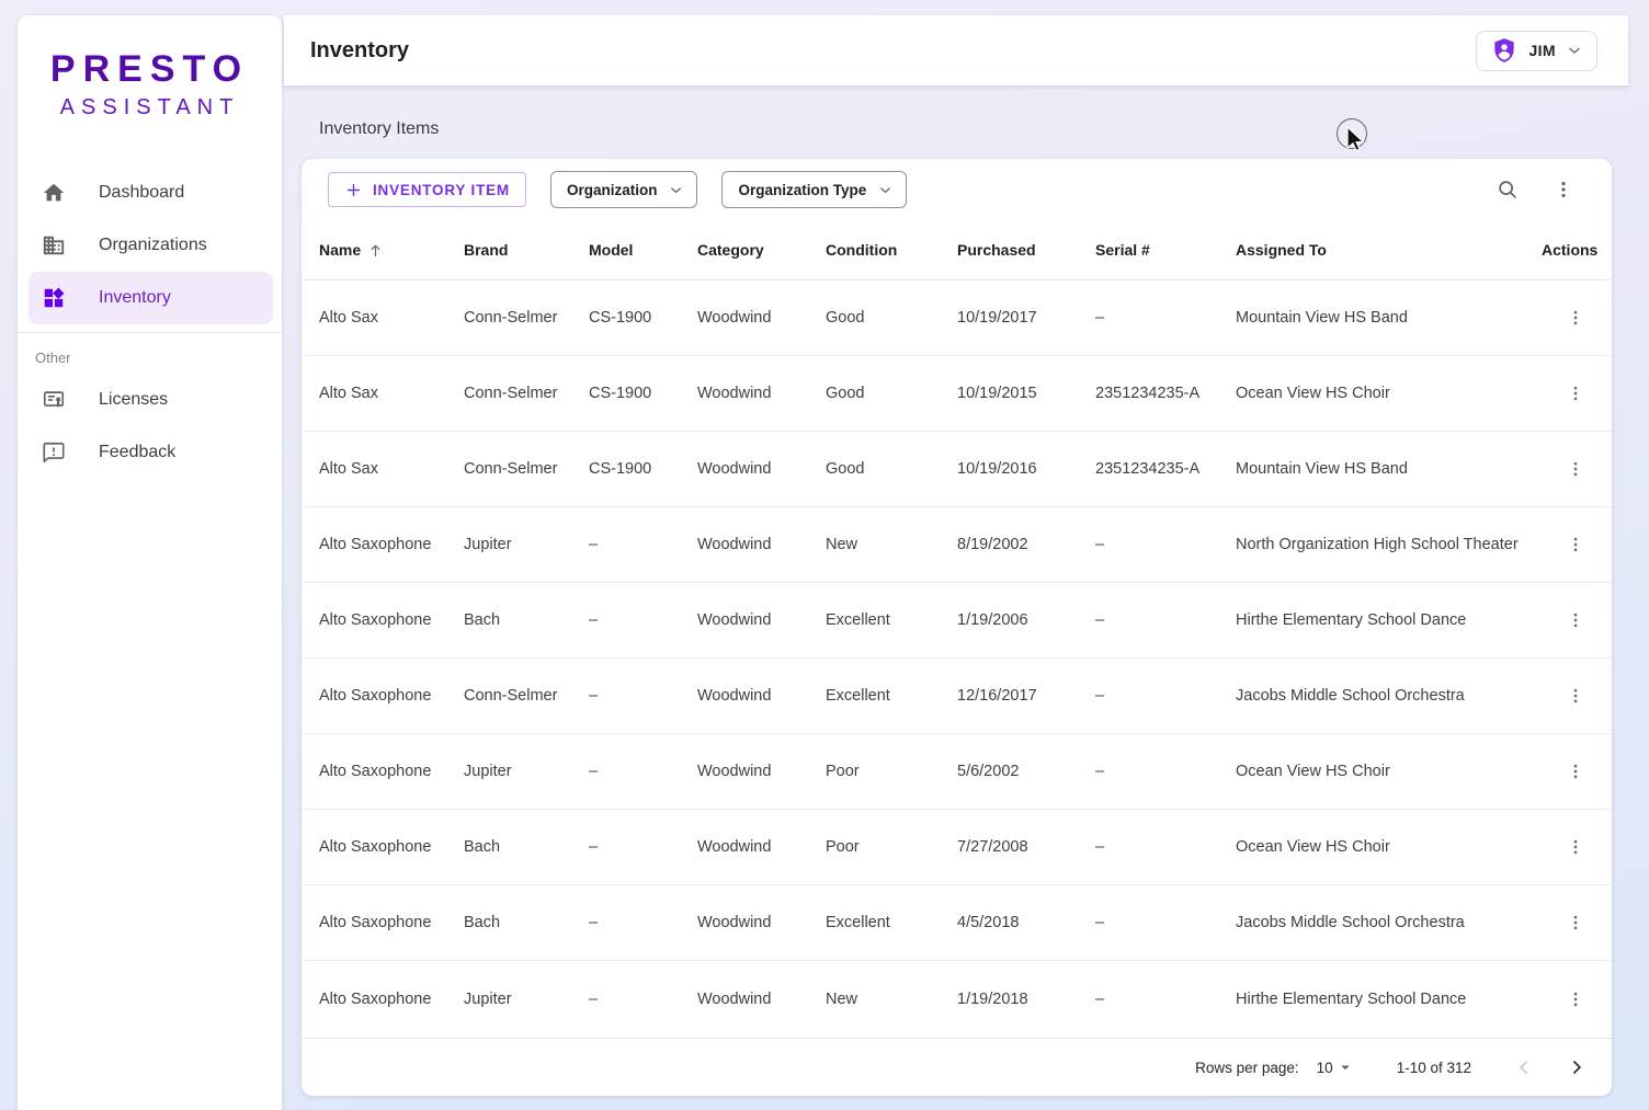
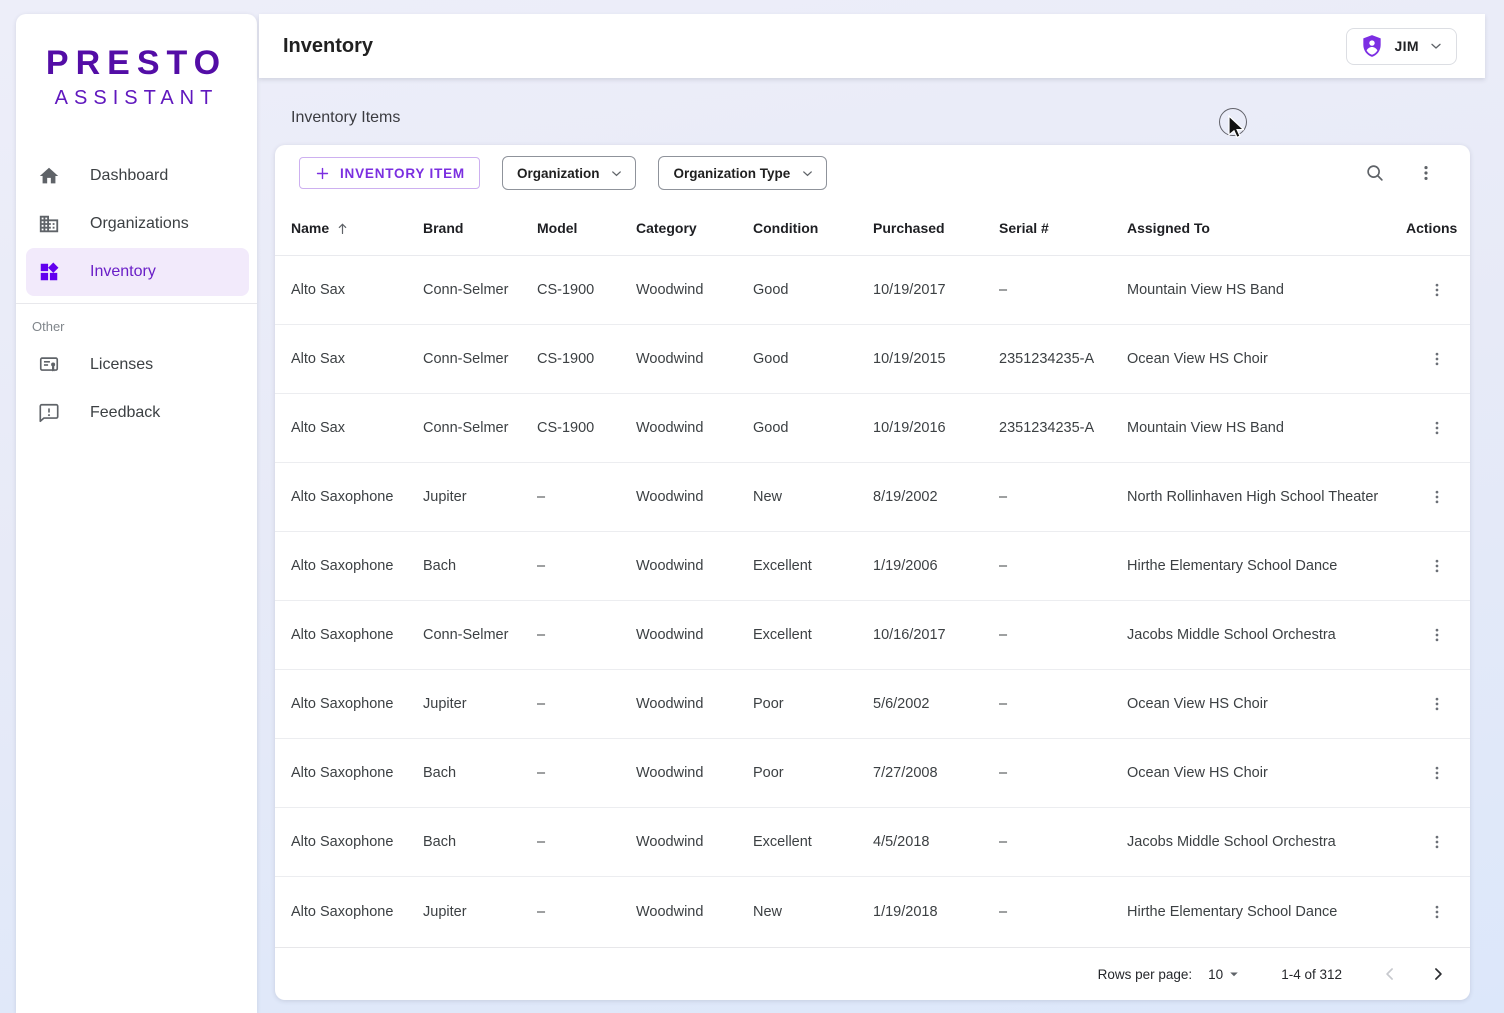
  PRESTO
  ASSISTANT
  Dashboard
  Organizations
  Inventory
  Other
  Licenses
  Feedback
  Inventory
  JIM
  Inventory Items
  INVENTORY ITEM
  Organization
  Organization Type
  Name
  Brand
  Model
  Category
  Condition
  Purchased
  Serial #
  Assigned To
  Actions
  Alto Sax
  Conn-Selmer
  CS-1900
  Woodwind
  Good
  10/19/2017
  –
  Mountain View HS Band
  Alto Sax
  Conn-Selmer
  CS-1900
  Woodwind
  Good
  10/19/2015
  2351234235-A
  Ocean View HS Choir
  Alto Sax
  Conn-Selmer
  CS-1900
  Woodwind
  Good
  10/19/2016
  2351234235-A
  Mountain View HS Band
  Alto Saxophone
  Jupiter
  –
  Woodwind
  New
  8/19/2002
  –
- North Organization High School Theater
+ North Rollinhaven High School Theater
  Alto Saxophone
  Bach
  –
  Woodwind
  Excellent
  1/19/2006
  –
  Hirthe Elementary School Dance
  Alto Saxophone
  Conn-Selmer
  –
  Woodwind
  Excellent
- 12/16/2017
+ 10/16/2017
  –
  Jacobs Middle School Orchestra
  Alto Saxophone
  Jupiter
  –
  Woodwind
  Poor
  5/6/2002
  –
  Ocean View HS Choir
  Alto Saxophone
  Bach
  –
  Woodwind
  Poor
  7/27/2008
  –
  Ocean View HS Choir
  Alto Saxophone
  Bach
  –
  Woodwind
  Excellent
  4/5/2018
  –
  Jacobs Middle School Orchestra
  Alto Saxophone
  Jupiter
  –
  Woodwind
  New
  1/19/2018
  –
  Hirthe Elementary School Dance
  Rows per page:
  10
- 1-10 of 312
+ 1-4 of 312
